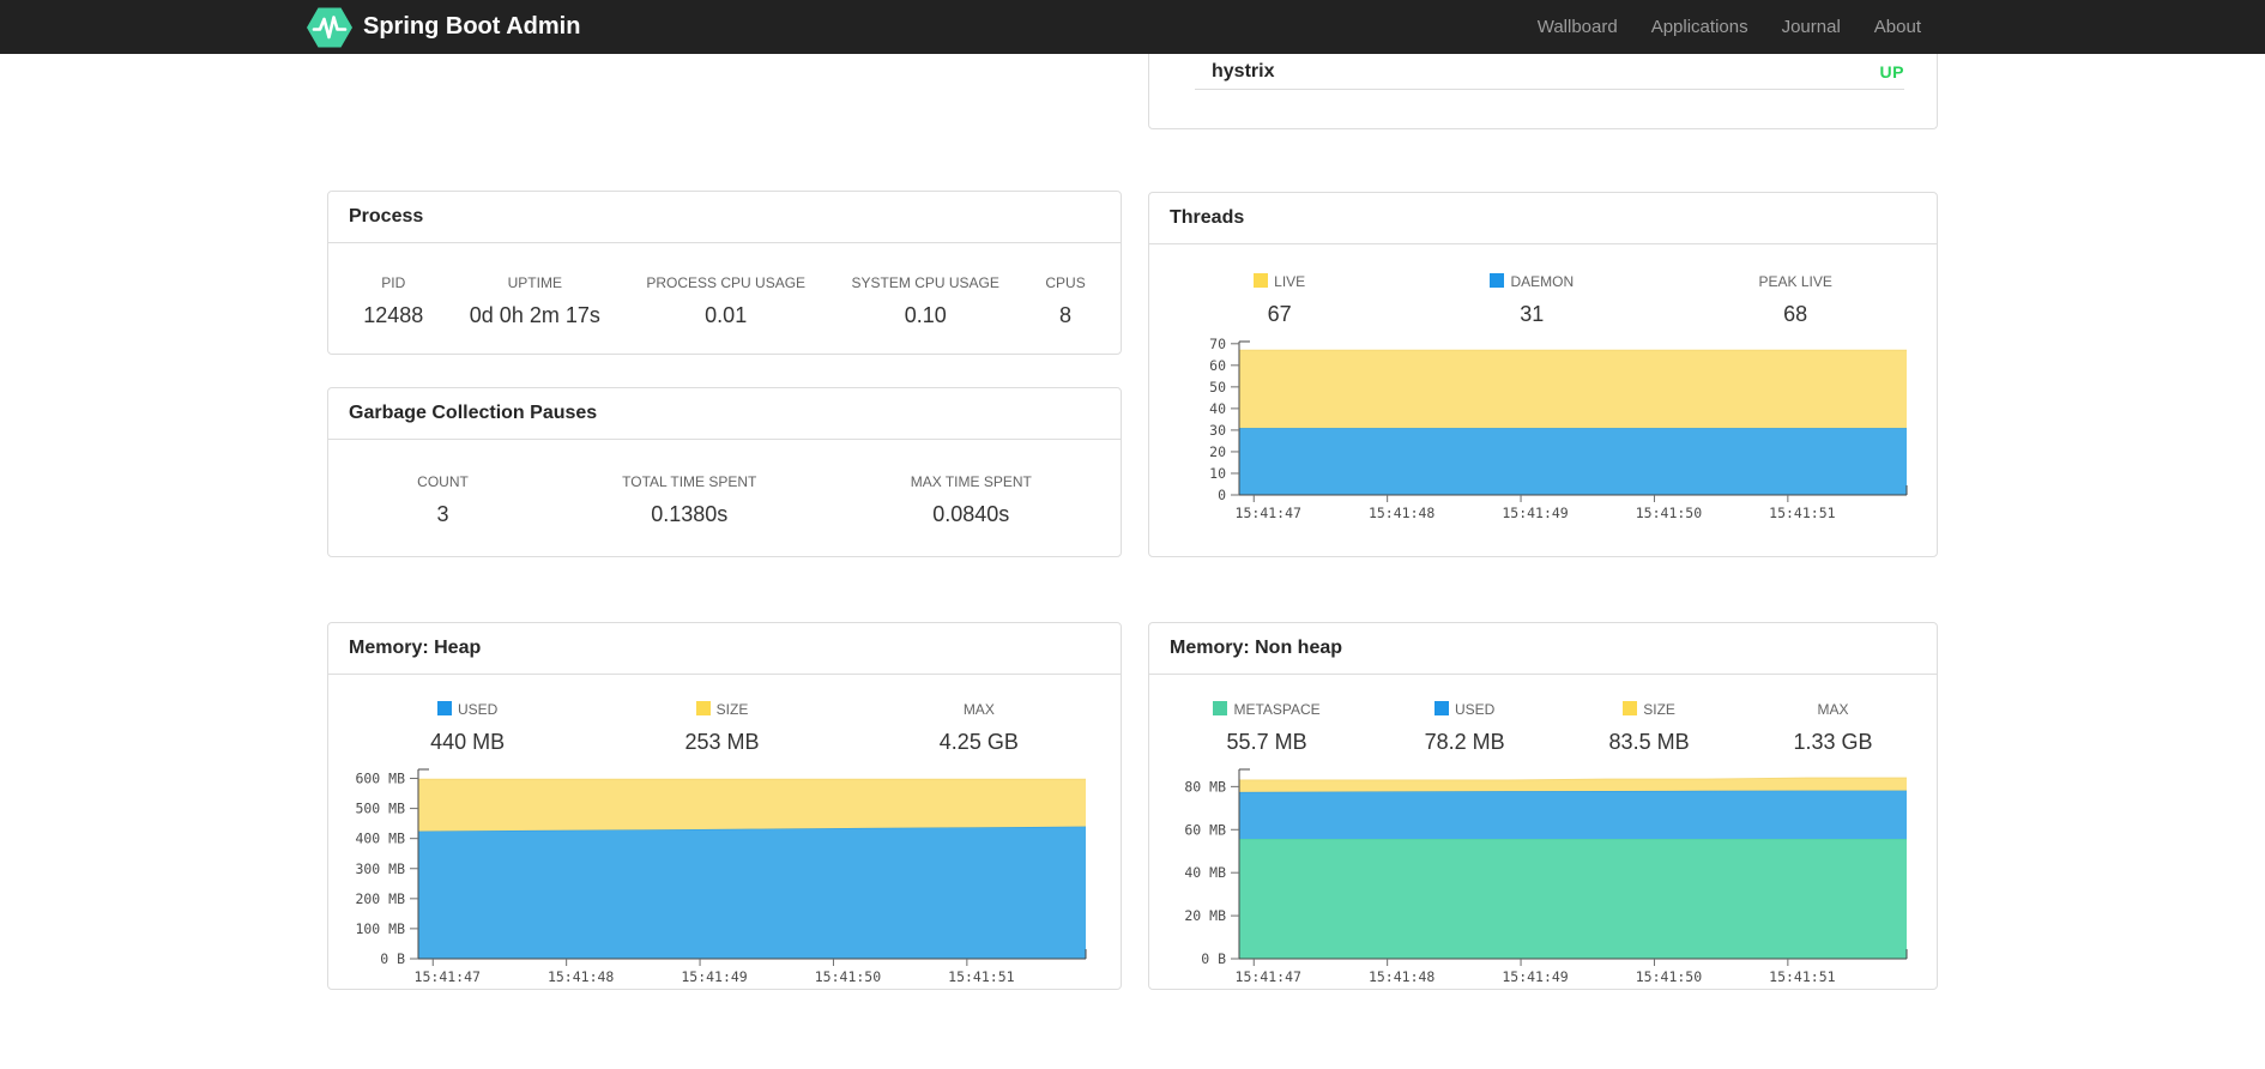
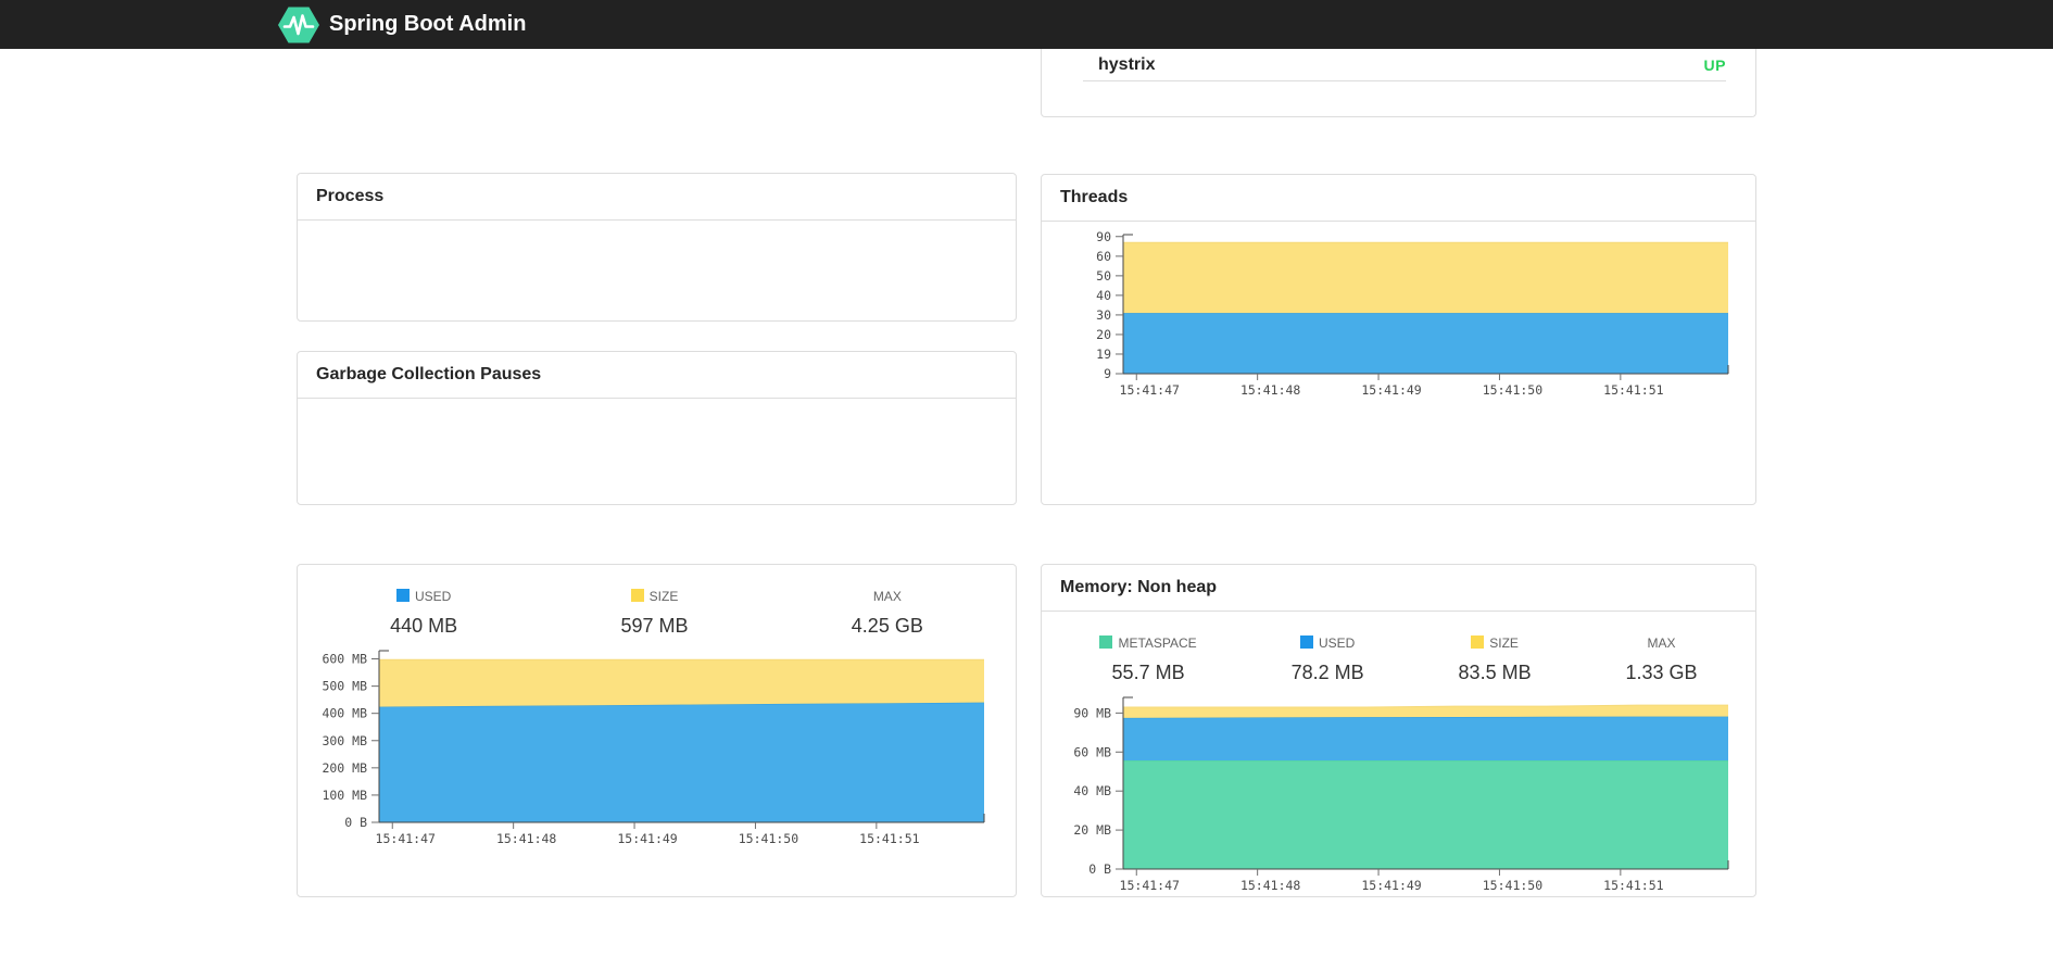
  Spring Boot Admin
- Wallboard
- Applications
- Journal
- About
  Process
- PID
- 12488
- UPTIME
- 0d 0h 2m 17s
- PROCESS CPU USAGE
- 0.01
- SYSTEM CPU USAGE
- 0.10
- CPUS
- 8
  Garbage Collection Pauses
- COUNT
- 3
- TOTAL TIME SPENT
- 0.1380s
- MAX TIME SPENT
- 0.0840s
- Memory: Heap
  USED
  440 MB
  SIZE
- 253 MB
+ 597 MB
  MAX
  4.25 GB
  0 B
  100 MB
  200 MB
  300 MB
  400 MB
  500 MB
  600 MB
  15:41:47
  15:41:48
  15:41:49
  15:41:50
  15:41:51
  hystrix
  UP
  Threads
- LIVE
- 67
- DAEMON
- 31
- PEAK LIVE
- 68
- 0
+ 9
- 10
+ 19
  20
  30
  40
  50
  60
- 70
+ 90
  15:41:47
  15:41:48
  15:41:49
  15:41:50
  15:41:51
  Memory: Non heap
  METASPACE
  55.7 MB
  USED
  78.2 MB
  SIZE
  83.5 MB
  MAX
  1.33 GB
  0 B
  20 MB
  40 MB
  60 MB
- 80 MB
+ 90 MB
  15:41:47
  15:41:48
  15:41:49
  15:41:50
  15:41:51
